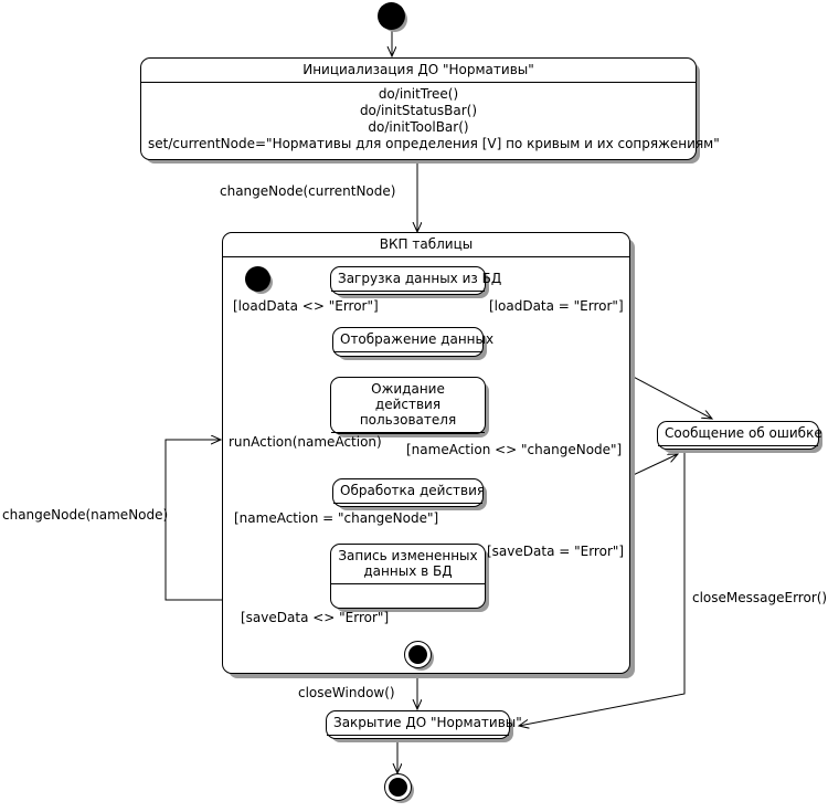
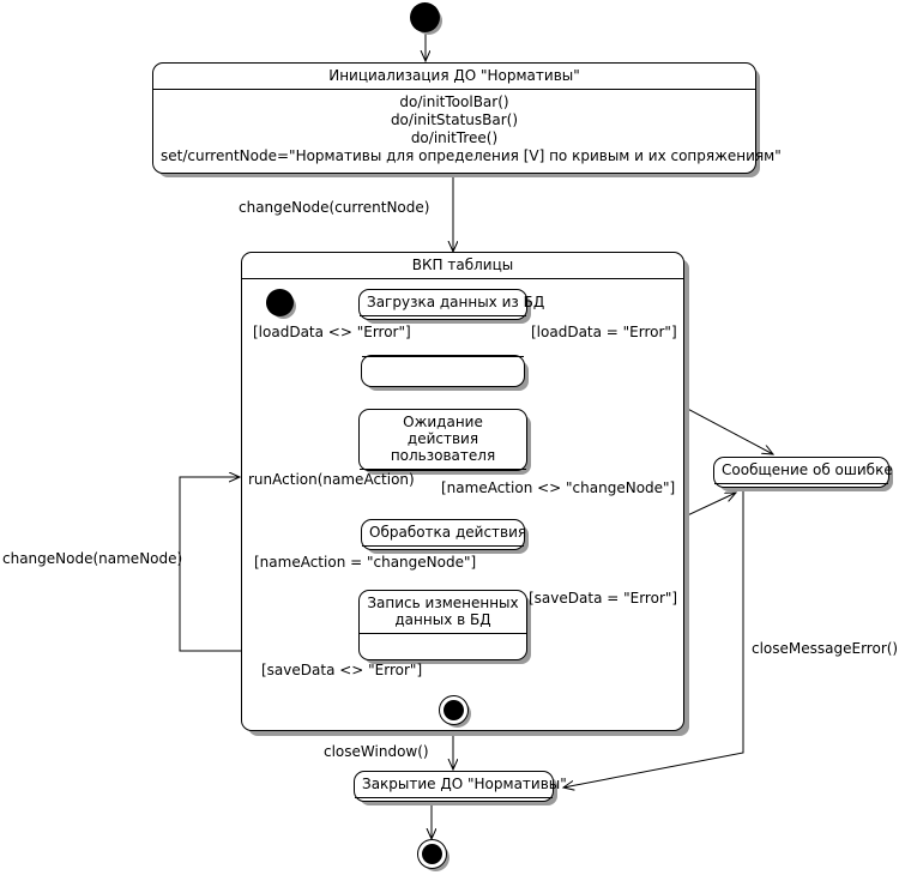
  Инициализация ДО "Нормативы"
- do/initTree()
+ do/initToolBar()
  do/initStatusBar()
- do/initToolBar()
+ do/initTree()
  set/currentNode="Нормативы для определения [V] по кривым и их сопряжениям"
  ВКП таблицы
  Загрузка данных из БД
- Отображение данных
  Ожидание действия
  пользователя
  Обработка действия
  Запись измененных
  данных в БД
  Сообщение об ошибке
  Закрытие ДО "Нормативы"
  changeNode(currentNode)
  [loadData <> "Error"]
  [loadData = "Error"]
  runAction(nameAction)
  [nameAction <> "changeNode"]
  [nameAction = "changeNode"]
  [saveData = "Error"]
  [saveData <> "Error"]
  changeNode(nameNode)
  closeWindow()
  closeMessageError()
